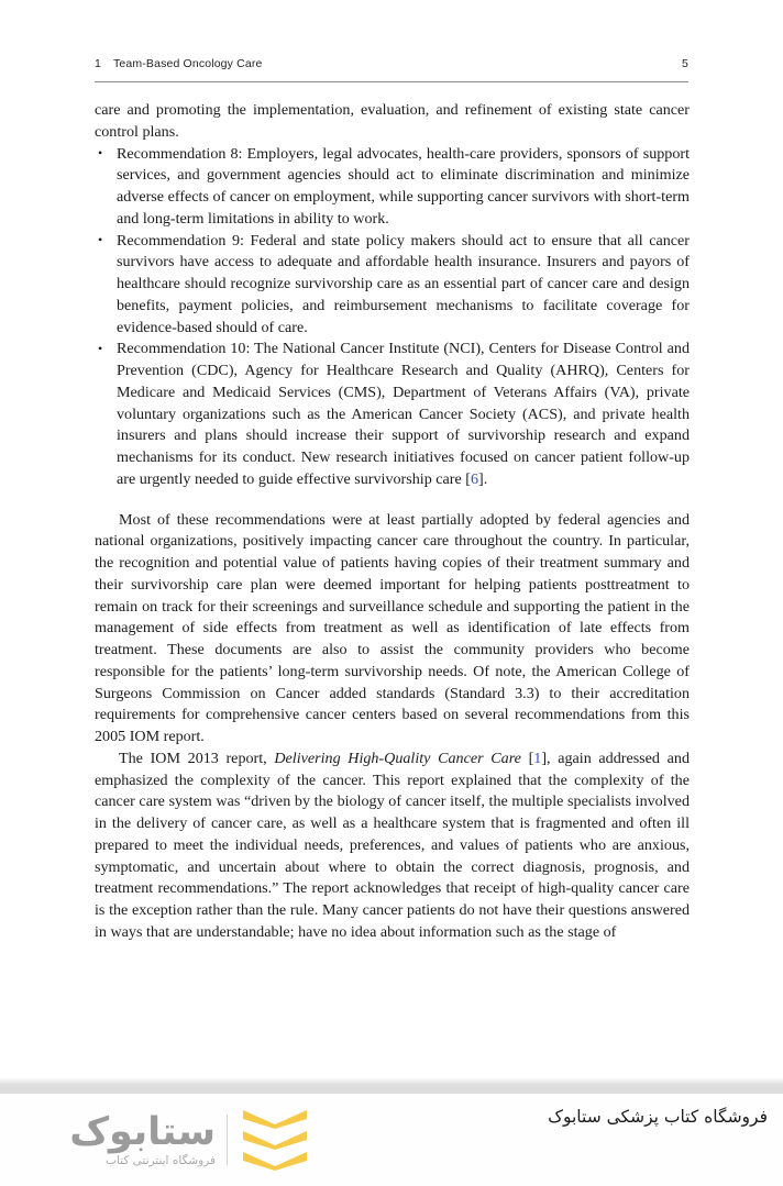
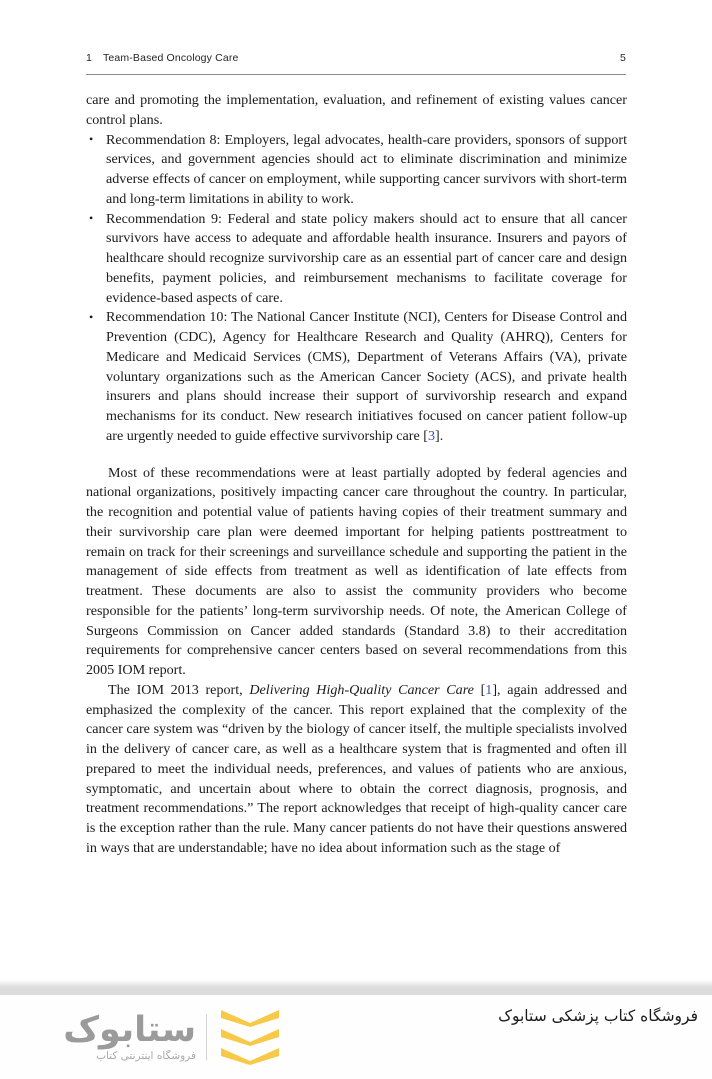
  1
  Team-Based Oncology Care
  5
- care and promoting the implementation, evaluation, and refinement of existing state cancer control plans.
+ care and promoting the implementation, evaluation, and refinement of existing values cancer control plans.
  Recommendation 8: Employers, legal advocates, health-care providers, sponsors of support services, and government agencies should act to eliminate discrimination and minimize adverse effects of cancer on employment, while supporting cancer survivors with short-term and long-term limitations in ability to work.
- Recommendation 9: Federal and state policy makers should act to ensure that all cancer survivors have access to adequate and affordable health insurance. Insurers and payors of healthcare should recognize survivorship care as an essential part of cancer care and design benefits, payment policies, and reimbursement mechanisms to facilitate coverage for evidence-based should of care.
+ Recommendation 9: Federal and state policy makers should act to ensure that all cancer survivors have access to adequate and affordable health insurance. Insurers and payors of healthcare should recognize survivorship care as an essential part of cancer care and design benefits, payment policies, and reimbursement mechanisms to facilitate coverage for evidence-based aspects of care.
- Recommendation 10: The National Cancer Institute (NCI), Centers for Disease Control and Prevention (CDC), Agency for Healthcare Research and Quality (AHRQ), Centers for Medicare and Medicaid Services (CMS), Department of Veterans Affairs (VA), private voluntary organizations such as the American Cancer Society (ACS), and private health insurers and plans should increase their support of survivorship research and expand mechanisms for its conduct. New research initiatives focused on cancer patient follow-up are urgently needed to guide effective survivorship care [6].
+ Recommendation 10: The National Cancer Institute (NCI), Centers for Disease Control and Prevention (CDC), Agency for Healthcare Research and Quality (AHRQ), Centers for Medicare and Medicaid Services (CMS), Department of Veterans Affairs (VA), private voluntary organizations such as the American Cancer Society (ACS), and private health insurers and plans should increase their support of survivorship research and expand mechanisms for its conduct. New research initiatives focused on cancer patient follow-up are urgently needed to guide effective survivorship care [3].
- Most of these recommendations were at least partially adopted by federal agencies and national organizations, positively impacting cancer care throughout the country. In particular, the recognition and potential value of patients having copies of their treatment summary and their survivorship care plan were deemed important for helping patients posttreatment to remain on track for their screenings and surveillance schedule and supporting the patient in the management of side effects from treatment as well as identification of late effects from treatment. These documents are also to assist the community providers who become responsible for the patients’ long-term survivorship needs. Of note, the American College of Surgeons Commission on Cancer added standards (Standard 3.3) to their accreditation requirements for comprehensive cancer centers based on several recommendations from this 2005 IOM report.
+ Most of these recommendations were at least partially adopted by federal agencies and national organizations, positively impacting cancer care throughout the country. In particular, the recognition and potential value of patients having copies of their treatment summary and their survivorship care plan were deemed important for helping patients posttreatment to remain on track for their screenings and surveillance schedule and supporting the patient in the management of side effects from treatment as well as identification of late effects from treatment. These documents are also to assist the community providers who become responsible for the patients’ long-term survivorship needs. Of note, the American College of Surgeons Commission on Cancer added standards (Standard 3.8) to their accreditation requirements for comprehensive cancer centers based on several recommendations from this 2005 IOM report.
  The IOM 2013 report, Delivering High-Quality Cancer Care [1], again addressed and emphasized the complexity of the cancer. This report explained that the complexity of the cancer care system was “driven by the biology of cancer itself, the multiple specialists involved in the delivery of cancer care, as well as a healthcare system that is fragmented and often ill prepared to meet the individual needs, preferences, and values of patients who are anxious, symptomatic, and uncertain about where to obtain the correct diagnosis, prognosis, and treatment recommendations.” The report acknowledges that receipt of high-quality cancer care is the exception rather than the rule. Many cancer patients do not have their questions answered in ways that are understandable; have no idea about information such as the stage of
  ستابوک
  فروشگاه اینترنتی کتاب
  فروشگاه کتاب پزشکی ستابوک
